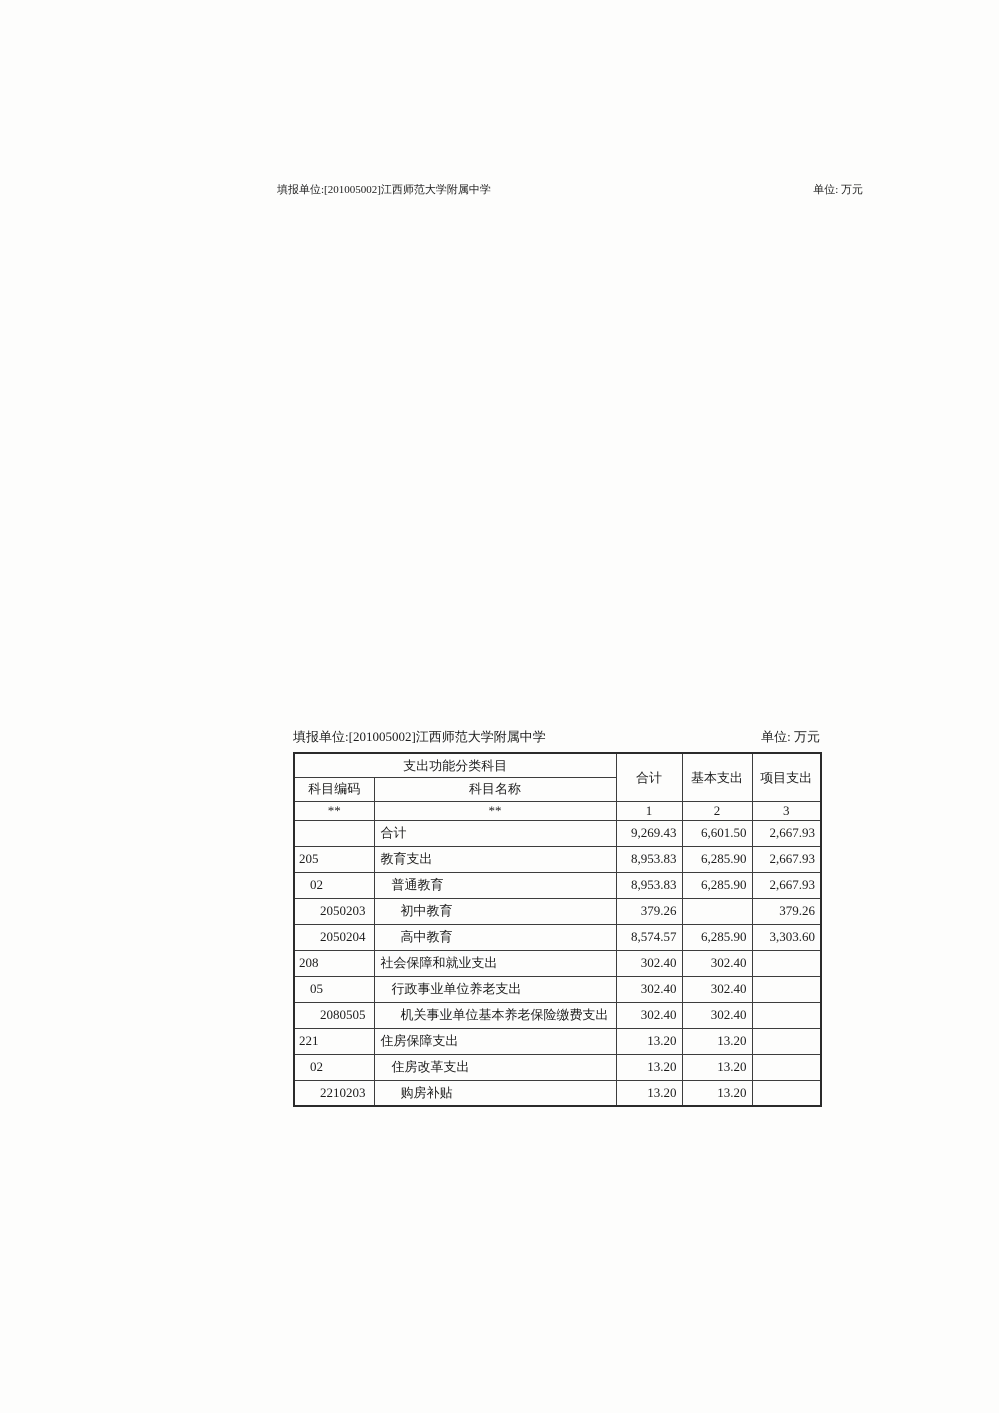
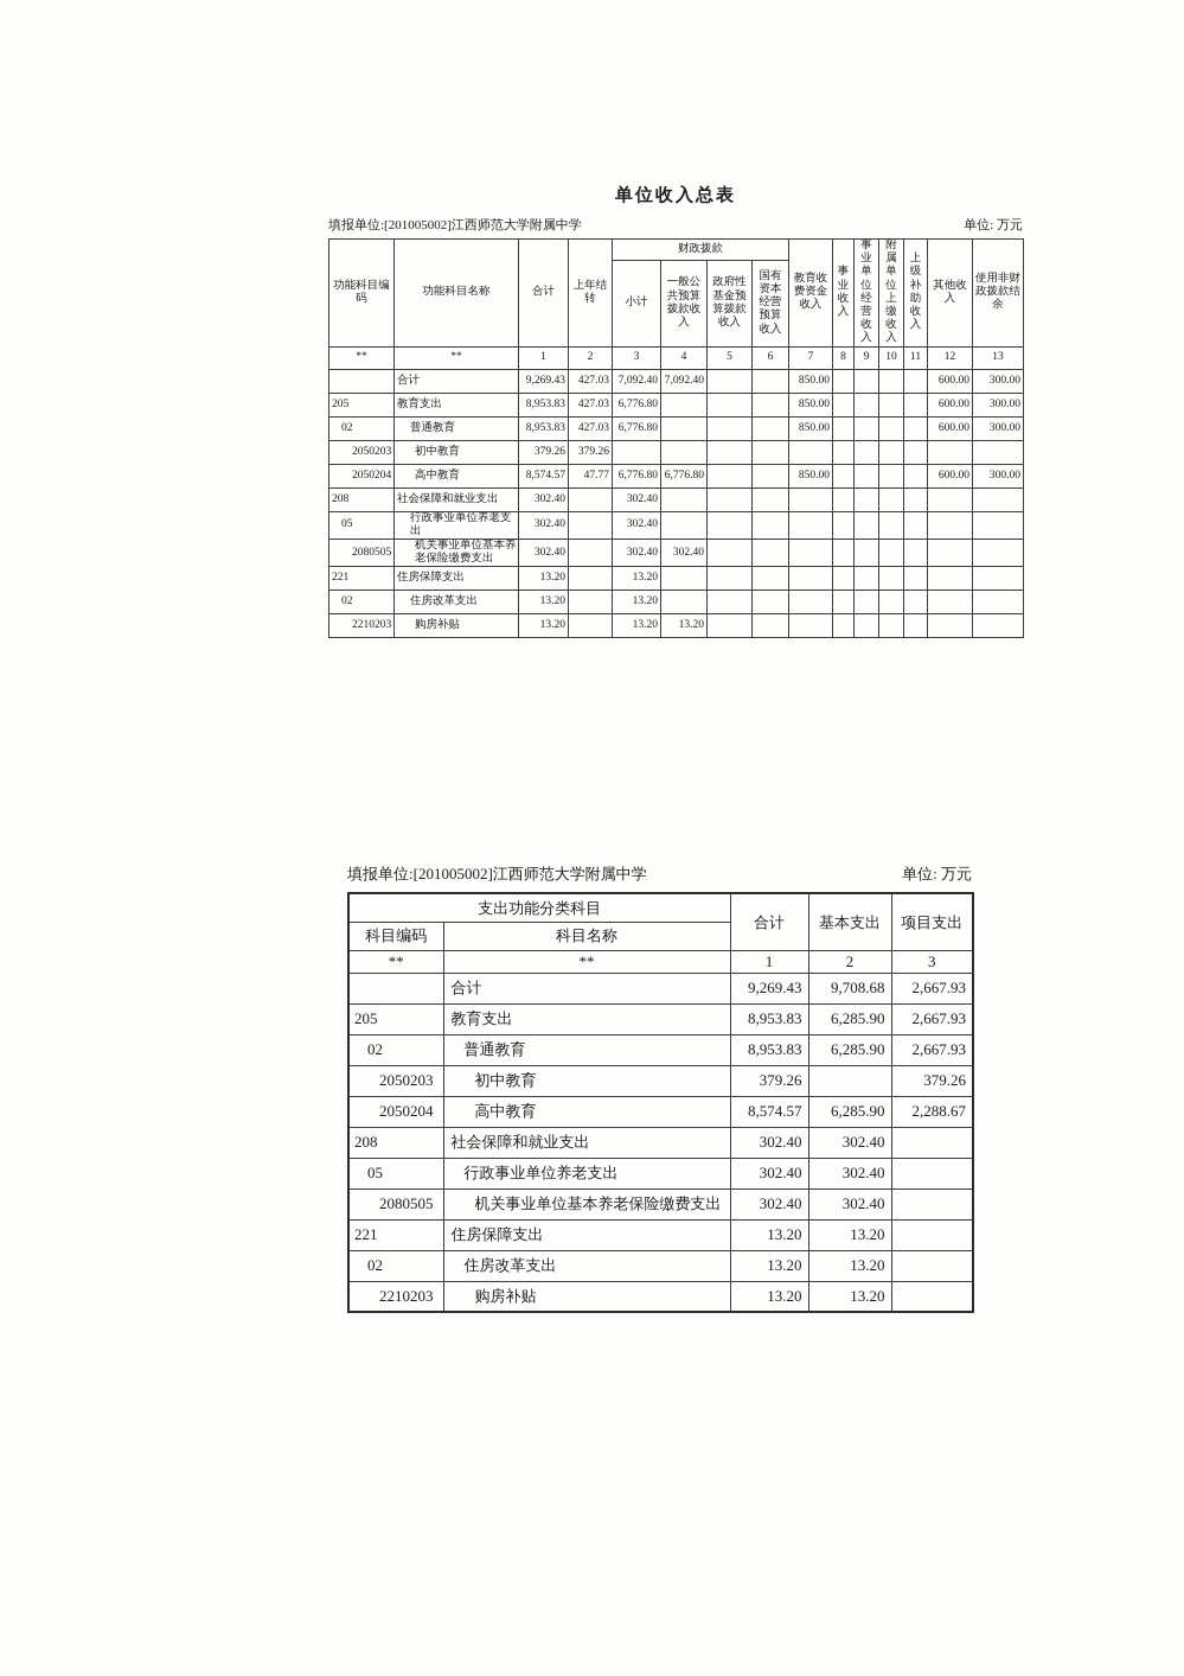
+ 单位收入总表
  填报单位:[201005002]江西师范大学附属中学
  单位: 万元
+ 功能科目编码	功能科目名称	合计	上年结转	财政拨款	教育收费资金收入	事业收入	事业单位经营收入	附属单位上缴收入	上级补助收入	其他收入	使用非财政拨款结余
+ 小计	一般公共预算拨款收入	政府性基金预算拨款收入	国有资本经营预算收入
+ **	**	1	2	3	4	5	6	7	8	9	10	11	12	13
+ 	合计	9,269.43	427.03	7,092.40	7,092.40			850.00					600.00	300.00
+ 205	教育支出	8,953.83	427.03	6,776.80				850.00					600.00	300.00
+ 02	普通教育	8,953.83	427.03	6,776.80				850.00					600.00	300.00
+ 2050203	初中教育	379.26	379.26
+ 2050204	高中教育	8,574.57	47.77	6,776.80	6,776.80			850.00					600.00	300.00
+ 208	社会保障和就业支出	302.40		302.40
+ 05	行政事业单位养老支出	302.40		302.40
+ 2080505	机关事业单位基本养老保险缴费支出	302.40		302.40	302.40
+ 221	住房保障支出	13.20		13.20
+ 02	住房改革支出	13.20		13.20
+ 2210203	购房补贴	13.20		13.20	13.20
  填报单位:[201005002]江西师范大学附属中学
  单位: 万元
  支出功能分类科目	合计	基本支出	项目支出
  科目编码	科目名称
  **	**	1	2	3
- 	合计	9,269.43	6,601.50	2,667.93
+ 	合计	9,269.43	9,708.68	2,667.93
  205	教育支出	8,953.83	6,285.90	2,667.93
  02	普通教育	8,953.83	6,285.90	2,667.93
  2050203	初中教育	379.26		379.26
- 2050204	高中教育	8,574.57	6,285.90	3,303.60
+ 2050204	高中教育	8,574.57	6,285.90	2,288.67
  208	社会保障和就业支出	302.40	302.40
  05	行政事业单位养老支出	302.40	302.40
  2080505	机关事业单位基本养老保险缴费支出	302.40	302.40
  221	住房保障支出	13.20	13.20
  02	住房改革支出	13.20	13.20
  2210203	购房补贴	13.20	13.20
